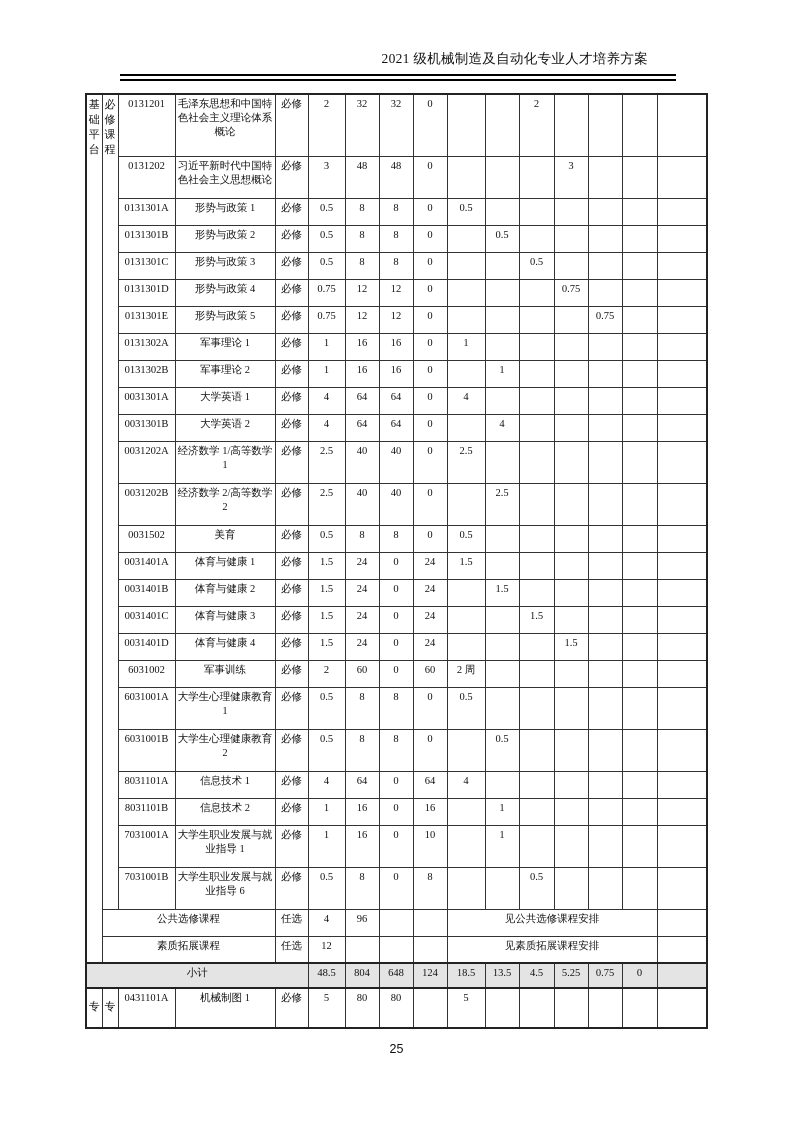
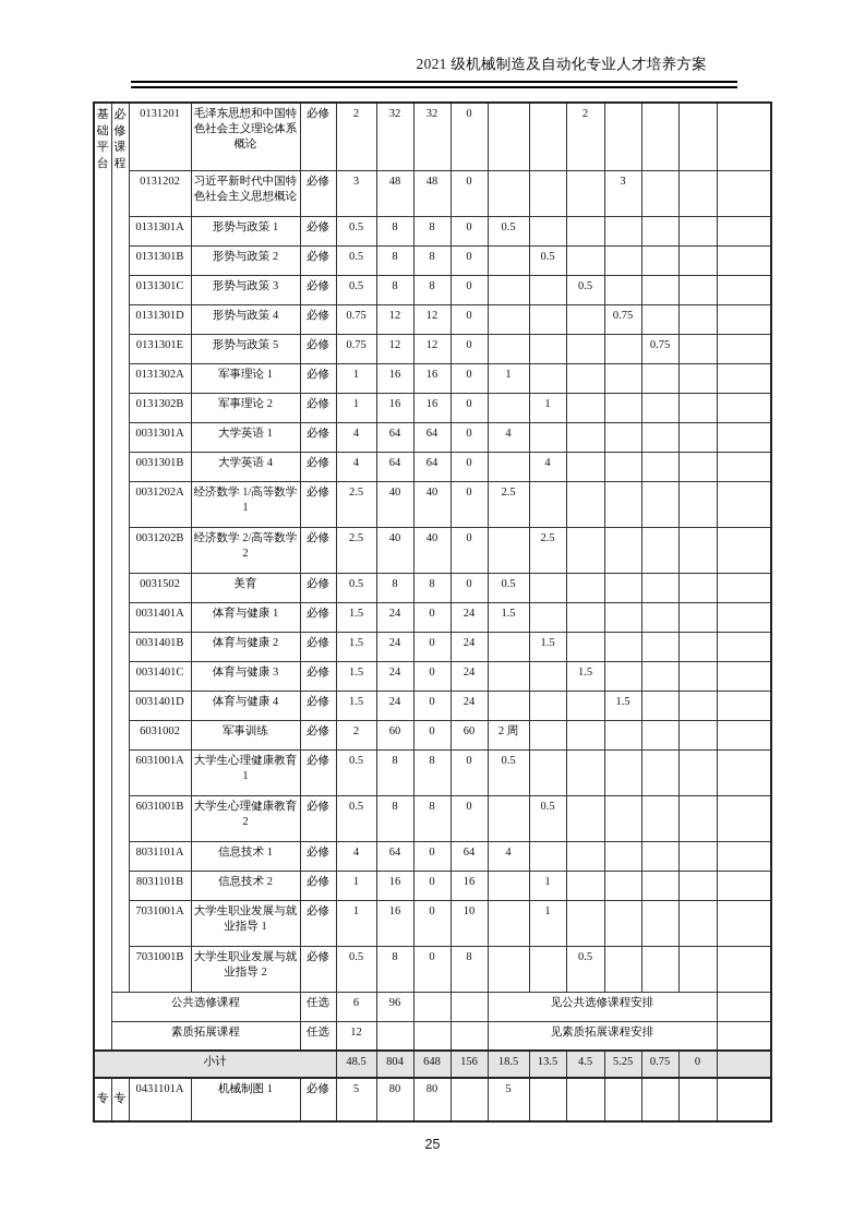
  2021 级机械制造及自动化专业人才培养方案
  基础平台	必修课程	0131201	毛泽东思想和中国特 色社会主义理论体系 概论	必修	2	32	32	0			2
  0131202	习近平新时代中国特 色社会主义思想概论	必修	3	48	48	0				3
  0131301A	形势与政策 1	必修	0.5	8	8	0	0.5
  0131301B	形势与政策 2	必修	0.5	8	8	0		0.5
  0131301C	形势与政策 3	必修	0.5	8	8	0			0.5
  0131301D	形势与政策 4	必修	0.75	12	12	0				0.75
  0131301E	形势与政策 5	必修	0.75	12	12	0					0.75
  0131302A	军事理论 1	必修	1	16	16	0	1
  0131302B	军事理论 2	必修	1	16	16	0		1
  0031301A	大学英语 1	必修	4	64	64	0	4
- 0031301B	大学英语 2	必修	4	64	64	0		4
+ 0031301B	大学英语 4	必修	4	64	64	0		4
  0031202A	经济数学 1/高等数学 1	必修	2.5	40	40	0	2.5
  0031202B	经济数学 2/高等数学 2	必修	2.5	40	40	0		2.5
  0031502	美育	必修	0.5	8	8	0	0.5
  0031401A	体育与健康 1	必修	1.5	24	0	24	1.5
  0031401B	体育与健康 2	必修	1.5	24	0	24		1.5
  0031401C	体育与健康 3	必修	1.5	24	0	24			1.5
  0031401D	体育与健康 4	必修	1.5	24	0	24				1.5
  6031002	军事训练	必修	2	60	0	60	2 周
  6031001A	大学生心理健康教育 1	必修	0.5	8	8	0	0.5
  6031001B	大学生心理健康教育 2	必修	0.5	8	8	0		0.5
  8031101A	信息技术 1	必修	4	64	0	64	4
  8031101B	信息技术 2	必修	1	16	0	16		1
  7031001A	大学生职业发展与就 业指导 1	必修	1	16	0	10		1
- 7031001B	大学生职业发展与就 业指导 6	必修	0.5	8	0	8			0.5
+ 7031001B	大学生职业发展与就 业指导 2	必修	0.5	8	0	8			0.5
- 公共选修课程	任选	4	96			见公共选修课程安排
+ 公共选修课程	任选	6	96			见公共选修课程安排
  素质拓展课程	任选	12				见素质拓展课程安排
- 小计	48.5	804	648	124	18.5	13.5	4.5	5.25	0.75	0
+ 小计	48.5	804	648	156	18.5	13.5	4.5	5.25	0.75	0
  专	专	0431101A	机械制图 1	必修	5	80	80		5
  25
